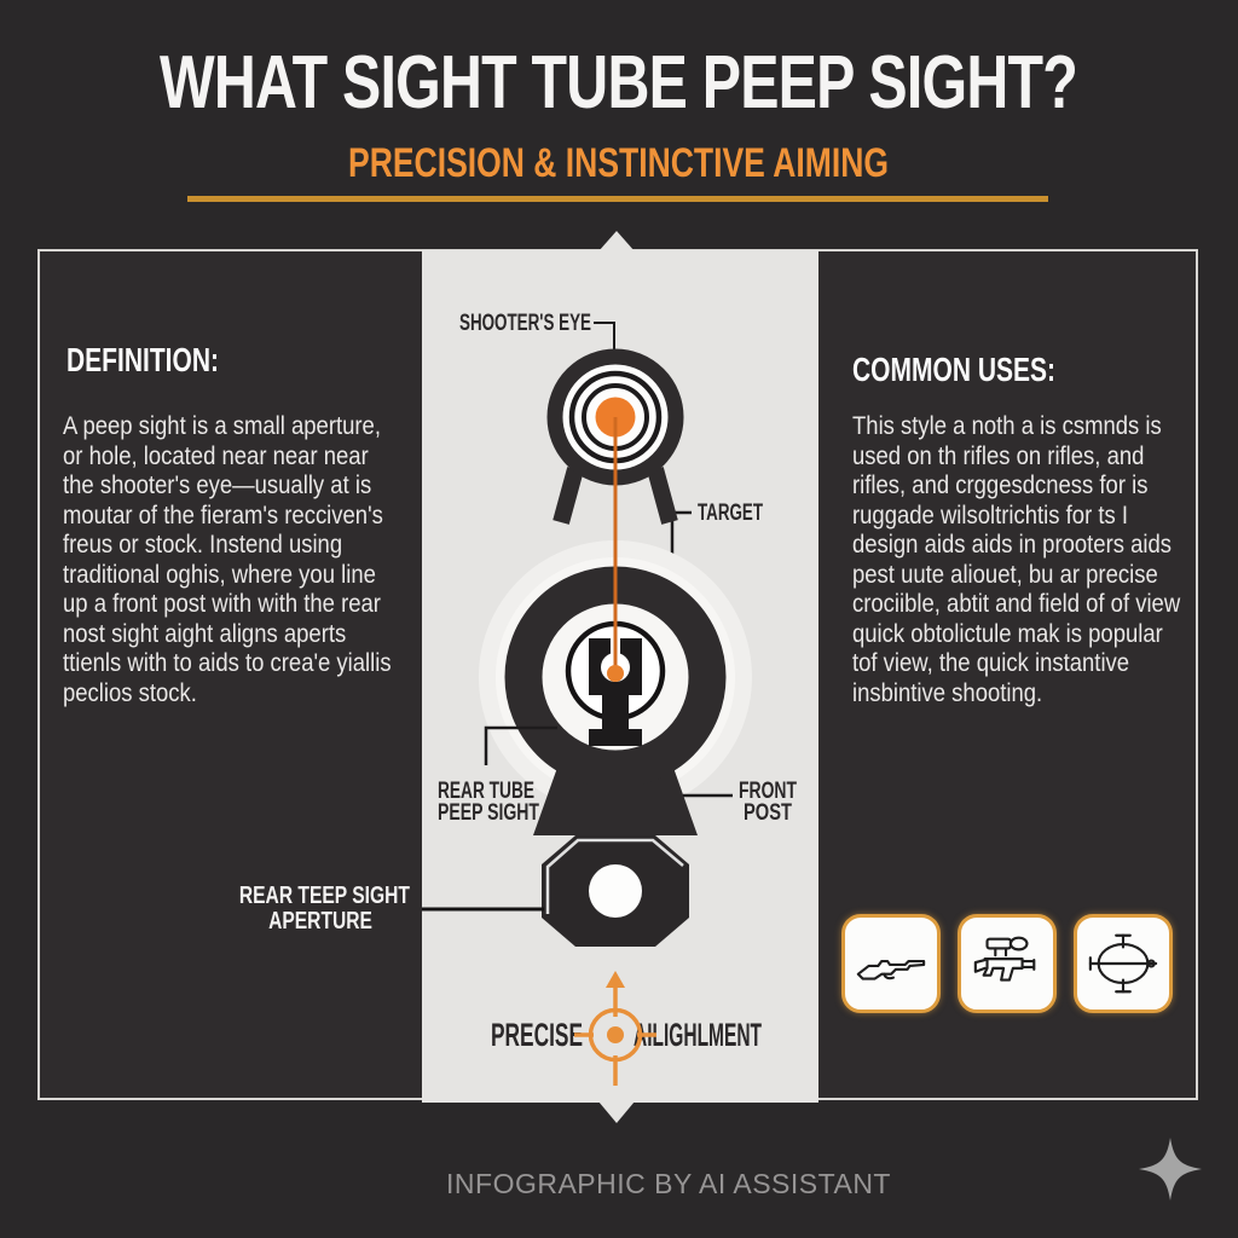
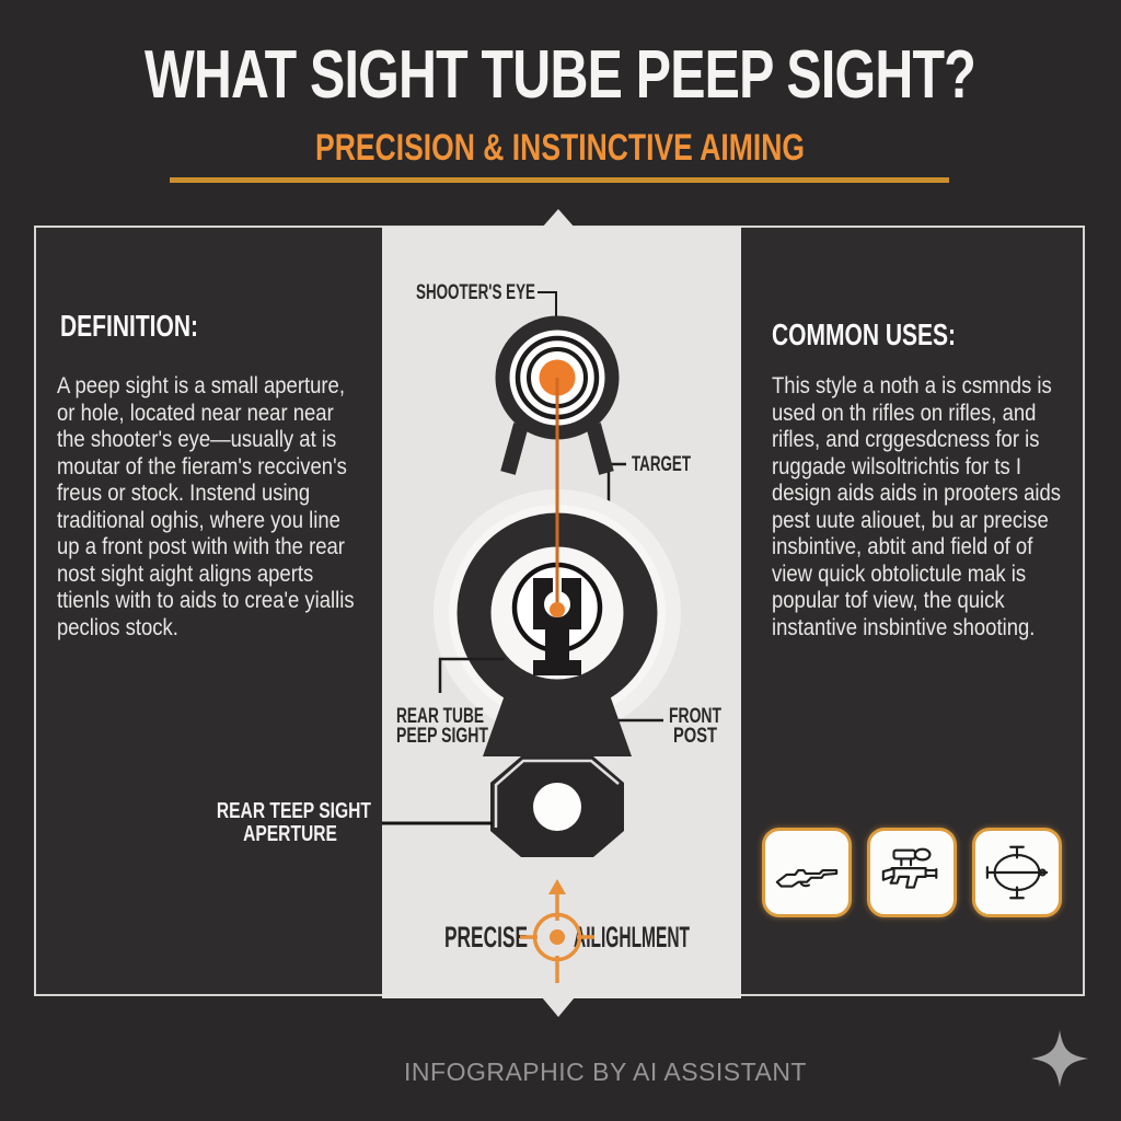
  WHAT SIGHT TUBE PEEP SIGHT?
  PRECISION & INSTINCTIVE AIMING
  DEFINITION:
  A peep sight is a small aperture, or hole, located near near near the shooter's eye—usually at is moutar of the fieram's recciven's freus or stock. Instend using traditional oghis, where you line up a front post with with the rear nost sight aight aligns aperts ttienls with to aids to crea'e yiallis peclios stock.
  COMMON USES:
- This style a noth a is csmnds is used on th rifles on rifles, and rifles, and crggesdcness for is ruggade wilsoltrichtis for ts I design aids aids in prooters aids pest uute aliouet, bu ar precise crociible, abtit and field of of view quick obtolictule mak is popular tof view, the quick instantive insbintive shooting.
+ This style a noth a is csmnds is used on th rifles on rifles, and rifles, and crggesdcness for is ruggade wilsoltrichtis for ts I design aids aids in prooters aids pest uute aliouet, bu ar precise insbintive, abtit and field of of view quick obtolictule mak is popular tof view, the quick instantive insbintive shooting.
  REAR TEEP SIGHT
  APERTURE
  SHOOTER'S EYE
  TARGET
  REAR TUBE
  PEEP SIGHT
  FRONT
  POST
  PRECIS
  LIGHLMENT
  INFOGRAPHIC BY AI ASSISTANT
